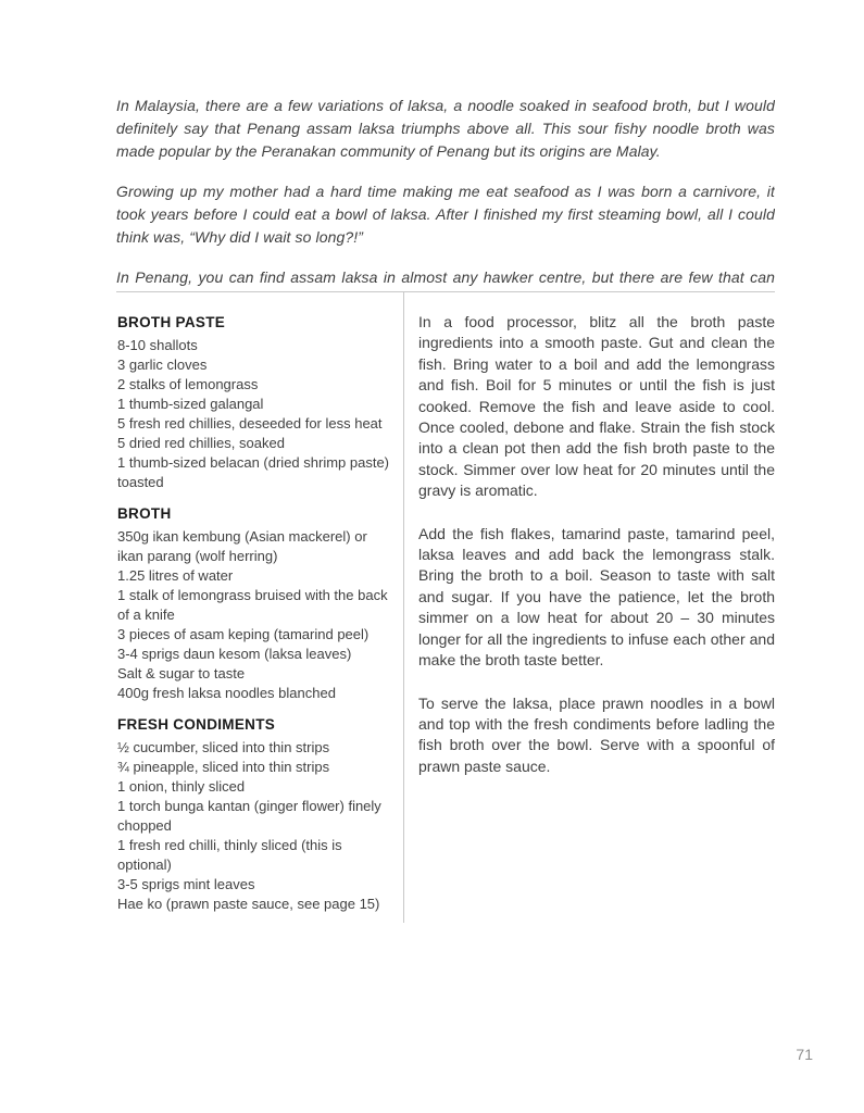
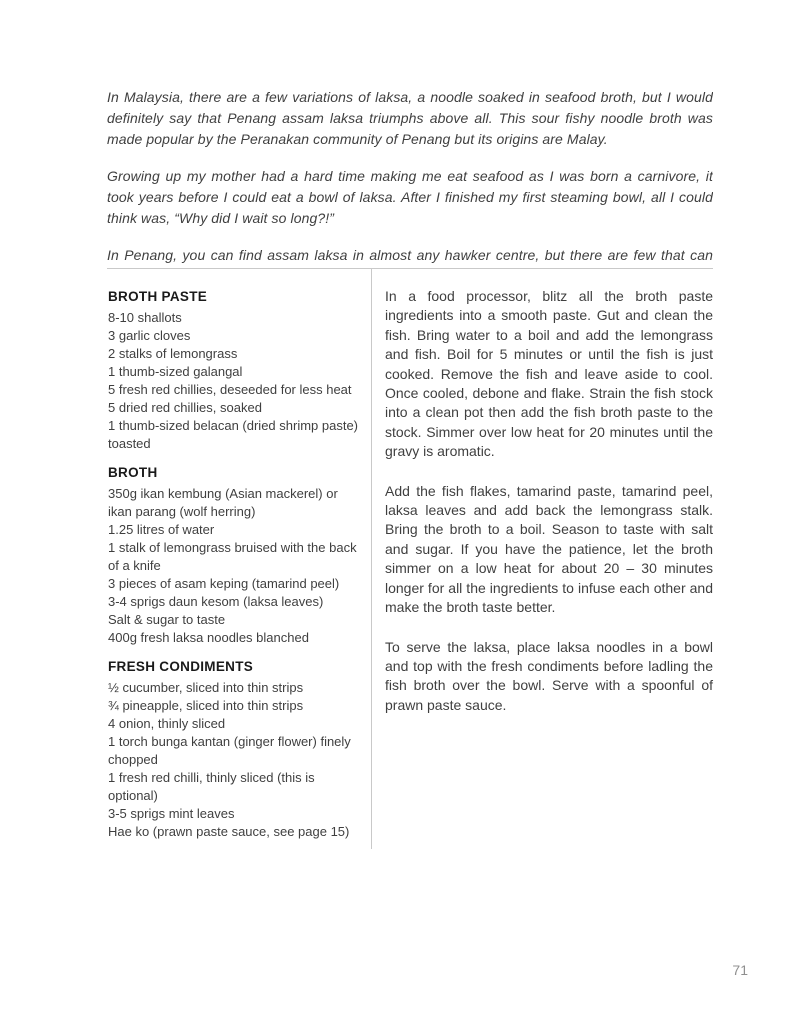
  In Malaysia, there are a few variations of laksa, a noodle soaked in seafood broth, but I would definitely say that Penang assam laksa triumphs above all. This sour fishy noodle broth was made popular by the Peranakan community of Penang but its origins are Malay.
  Growing up my mother had a hard time making me eat seafood as I was born a carnivore, it took years before I could eat a bowl of laksa. After I finished my first steaming bowl, all I could think was, “Why did I wait so long?!”
  BROTH PASTE
  8-10 shallots
  3 garlic cloves
  2 stalks of lemongrass
  1 thumb-sized galangal
  5 fresh red chillies, deseeded for less heat
  5 dried red chillies, soaked
  1 thumb-sized belacan (dried shrimp paste) toasted
  BROTH
  350g ikan kembung (Asian mackerel) or ikan parang (wolf herring)
  1.25 litres of water
  1 stalk of lemongrass bruised with the back of a knife
  3 pieces of asam keping (tamarind peel)
  3-4 sprigs daun kesom (laksa leaves)
  Salt & sugar to taste
  400g fresh laksa noodles blanched
  FRESH CONDIMENTS
  ½ cucumber, sliced into thin strips
  ¾ pineapple, sliced into thin strips
- 1 onion, thinly sliced
+ 4 onion, thinly sliced
  1 torch bunga kantan (ginger flower) finely chopped
  1 fresh red chilli, thinly sliced (this is optional)
  3-5 sprigs mint leaves
  Hae ko (prawn paste sauce, see page 15)
  In a food processor, blitz all the broth paste ingredients into a smooth paste. Gut and clean the fish. Bring water to a boil and add the lemongrass and fish. Boil for 5 minutes or until the fish is just cooked. Remove the fish and leave aside to cool. Once cooled, debone and flake. Strain the fish stock into a clean pot then add the fish broth paste to the stock. Simmer over low heat for 20 minutes until the gravy is aromatic.
  Add the fish flakes, tamarind paste, tamarind peel, laksa leaves and add back the lemongrass stalk. Bring the broth to a boil. Season to taste with salt and sugar. If you have the patience, let the broth simmer on a low heat for about 20 – 30 minutes longer for all the ingredients to infuse each other and make the broth taste better.
- To serve the laksa, place prawn noodles in a bowl and top with the fresh condiments before ladling the fish broth over the bowl. Serve with a spoonful of prawn paste sauce.
+ To serve the laksa, place laksa noodles in a bowl and top with the fresh condiments before ladling the fish broth over the bowl. Serve with a spoonful of prawn paste sauce.
  71
